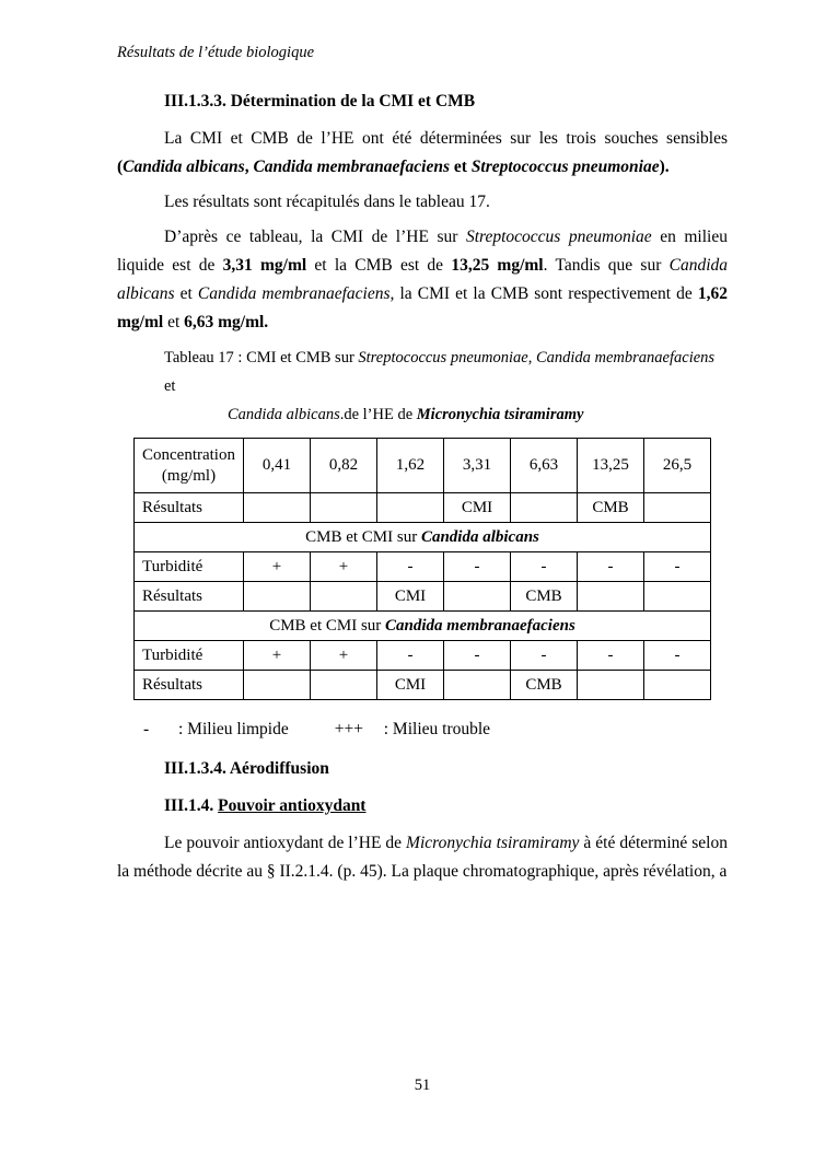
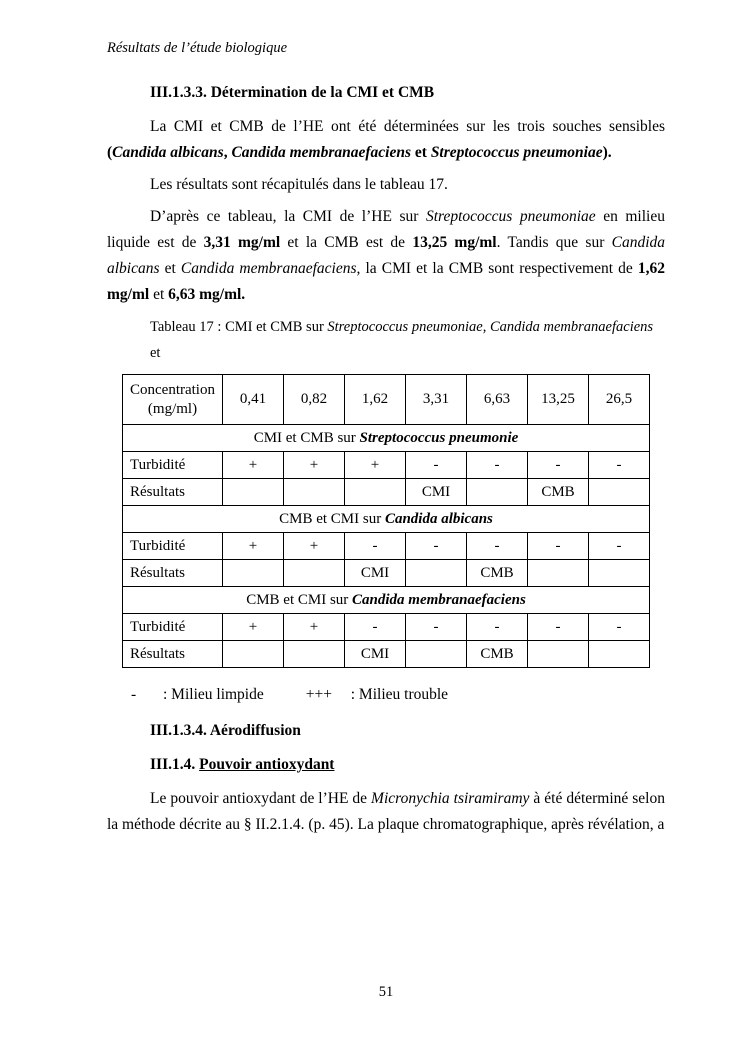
  Résultats de l’étude biologique
  III.1.3.3. Détermination de la CMI et CMB
  La CMI et CMB de l’HE ont été déterminées sur les trois souches sensibles (Candida albicans, Candida membranaefaciens et Streptococcus pneumoniae).
  Les résultats sont récapitulés dans le tableau 17.
  D’après ce tableau, la CMI de l’HE sur Streptococcus pneumoniae en milieu liquide est de 3,31 mg/ml et la CMB est de 13,25 mg/ml. Tandis que sur Candida albicans et Candida membranaefaciens, la CMI et la CMB sont respectivement de 1,62 mg/ml et 6,63 mg/ml.
  Tableau 17 : CMI et CMB sur Streptococcus pneumoniae, Candida membranaefaciens et
- Candida albicans.de l’HE de Micronychia tsiramiramy
  Concentration (mg/ml)	0,41	0,82	1,62	3,31	6,63	13,25	26,5
+ CMI et CMB sur Streptococcus pneumonie
+ Turbidité	+	+	+	-	-	-	-
  Résultats				CMI		CMB
  CMB et CMI sur Candida albicans
  Turbidité	+	+	-	-	-	-	-
  Résultats			CMI		CMB
  CMB et CMI sur Candida membranaefaciens
  Turbidité	+	+	-	-	-	-	-
  Résultats			CMI		CMB
  - : Milieu limpide +++ : Milieu trouble
  III.1.3.4. Aérodiffusion
  III.1.4. Pouvoir antioxydant
  Le pouvoir antioxydant de l’HE de Micronychia tsiramiramy à été déterminé selon la méthode décrite au § II.2.1.4. (p. 45). La plaque chromatographique, après révélation, a
  51
